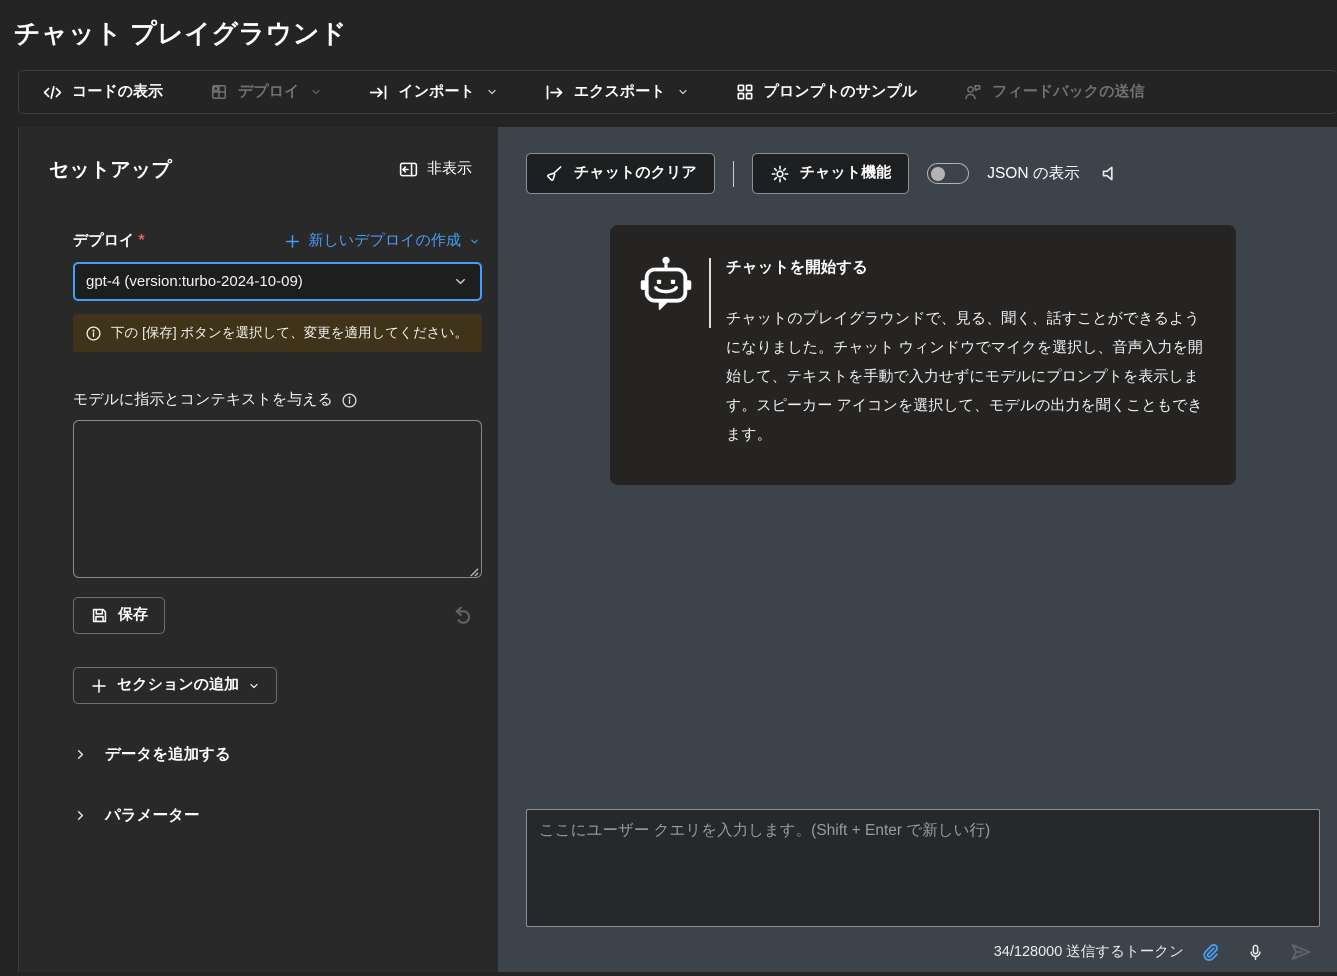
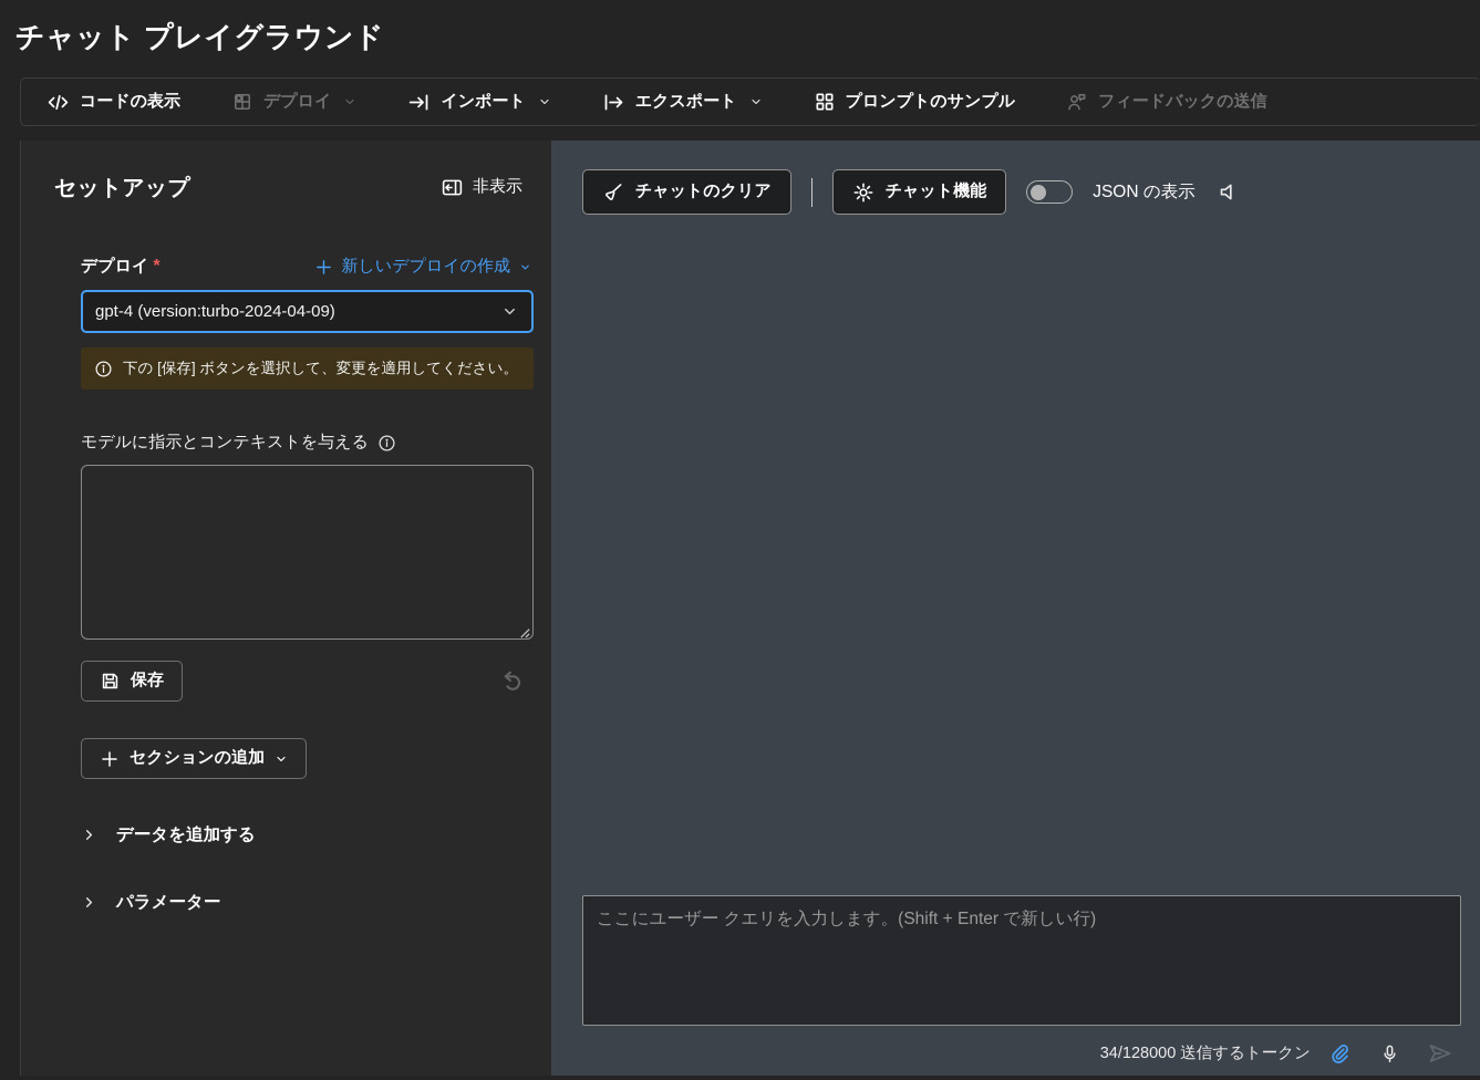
  チャット プレイグラウンド
  コードの表示
  デプロイ
  インポート
  エクスポート
  プロンプトのサンプル
  フィードバックの送信
  セットアップ
  非表示
  デプロイ *
  新しいデプロイの作成
- gpt-4 (version:turbo-2024-10-09)
+ gpt-4 (version:turbo-2024-04-09)
  下の [保存] ボタンを選択して、変更を適用してください。
  モデルに指示とコンテキストを与える
  保存
  セクションの追加
  データを追加する
  パラメーター
  チャットのクリア
  チャット機能
  JSON の表示
- チャットを開始する
- チャットのプレイグラウンドで、見る、聞く、話すことができるようになりました。チャット ウィンドウでマイクを選択し、音声入力を開始して、テキストを手動で入力せずにモデルにプロンプトを表示します。スピーカー アイコンを選択して、モデルの出力を聞くこともできます。
  ここにユーザー クエリを入力します。(Shift + Enter で新しい行)
  34/128000 送信するトークン
